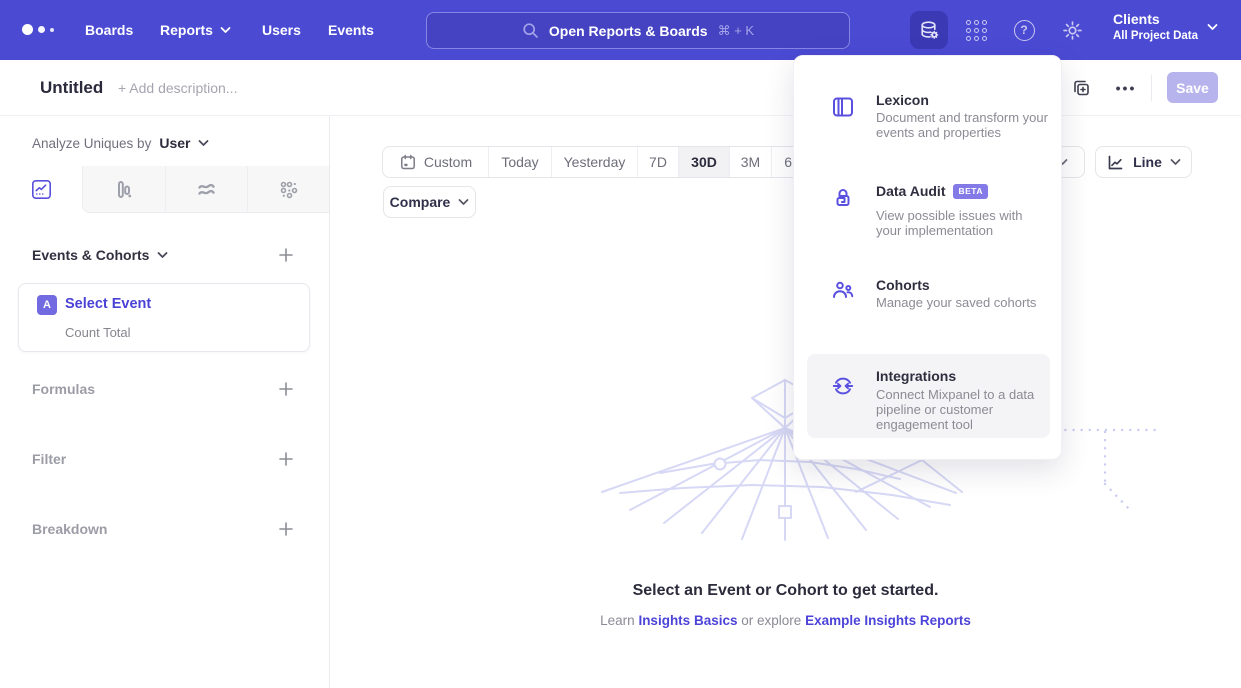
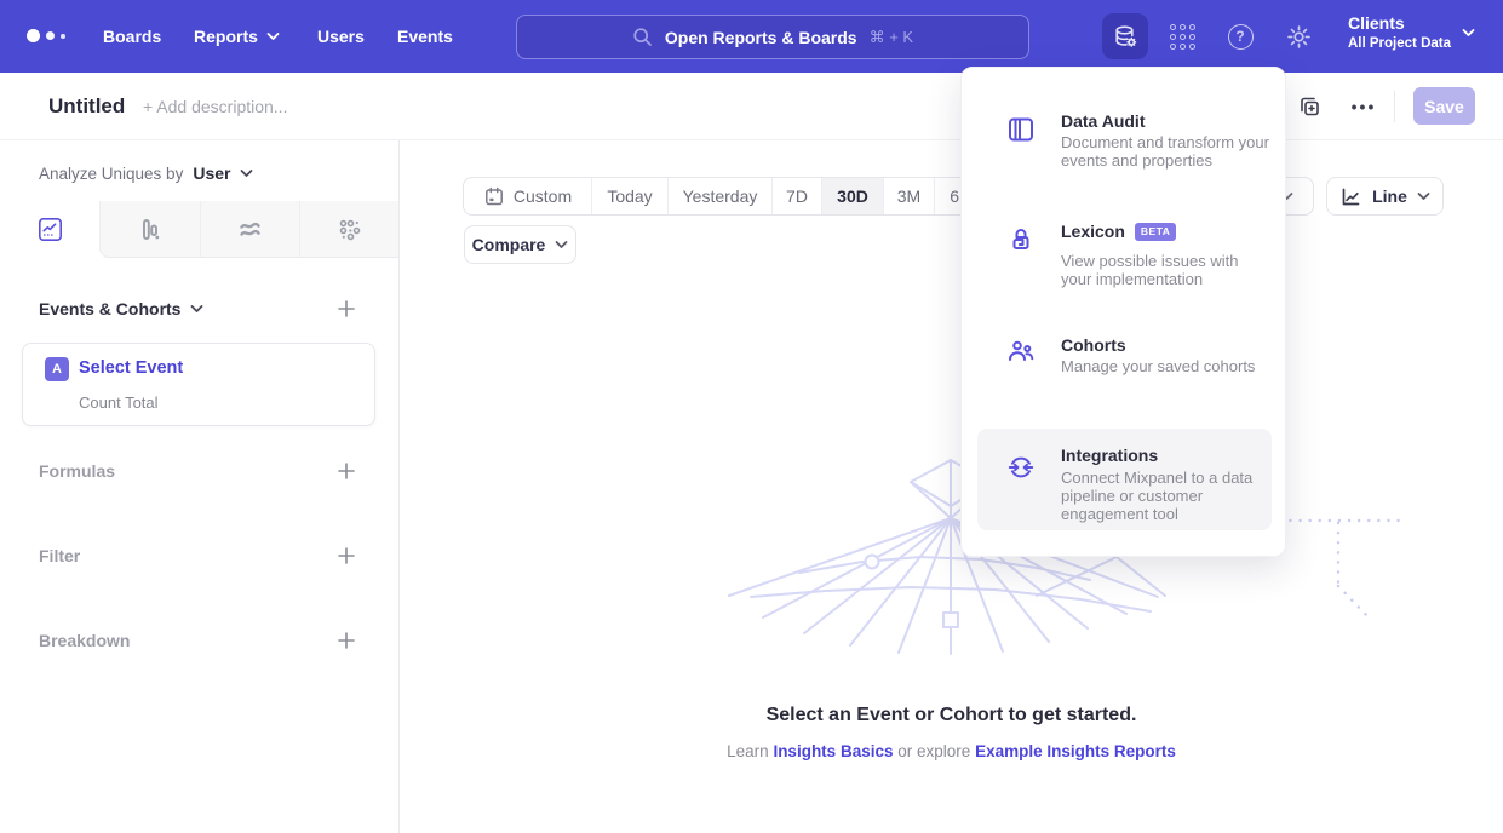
  Boards
  Reports
  Users
  Events
  Open Reports & Boards
  ⌘ + K
  ?
  Clients
  All Project Data
  Untitled
  + Add description...
  •••
  Save
  Analyze Uniques by
  User
  Events & Cohorts
  A
  Select Event
  Count Total
  Formulas
  Filter
  Breakdown
  Custom
  Today
  Yesterday
  7D
  30D
  3M
  Line
  Compare
  Select an Event or Cohort to get started.
  Learn Insights Basics or explore Example Insights Reports
- Lexicon
+ Data Audit
  Document and transform your events and properties
- Data Audit BETA
+ Lexicon BETA
  View possible issues with your implementation
  Cohorts
  Manage your saved cohorts
  Integrations
  Connect Mixpanel to a data pipeline or customer engagement tool
